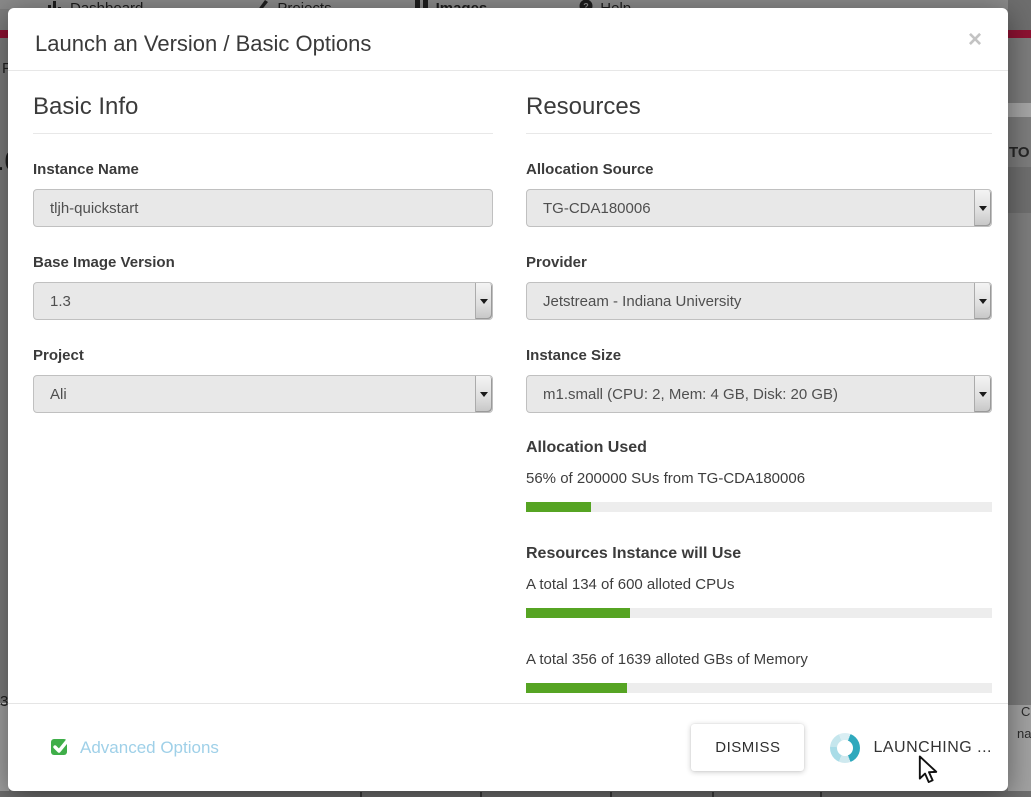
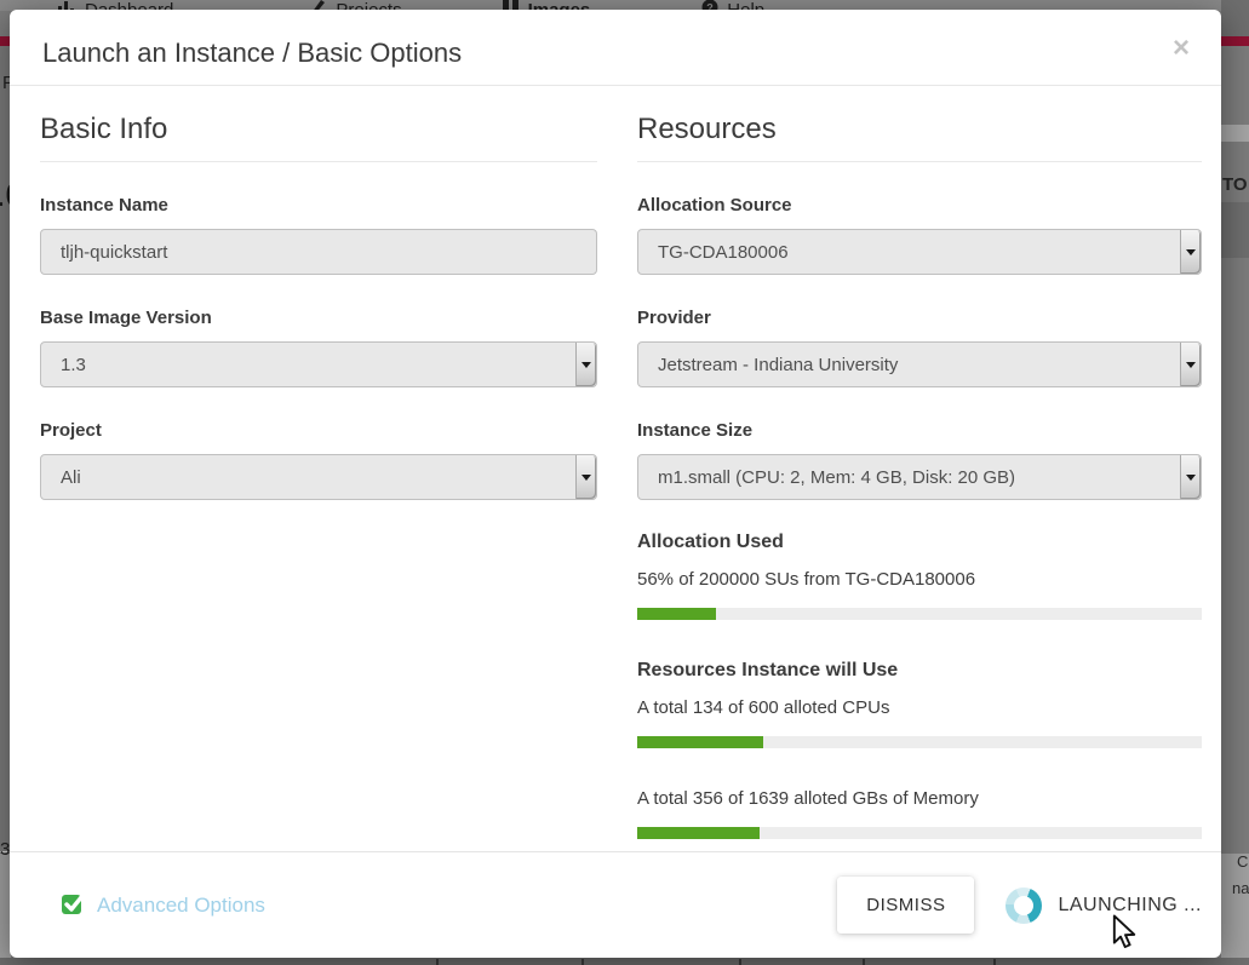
  ?
  TO
  C
  na
- Launch an Version / Basic Options
+ Launch an Instance / Basic Options
  ×
  Basic Info
  Instance Name
  tljh-quickstart
  Base Image Version
  1.3
  Project
  Ali
  Resources
  Allocation Source
  TG-CDA180006
  Provider
  Jetstream - Indiana University
  Instance Size
  m1.small (CPU: 2, Mem: 4 GB, Disk: 20 GB)
  Allocation Used
  56% of 200000 SUs from TG-CDA180006
  Resources Instance will Use
  A total 134 of 600 alloted CPUs
  A total 356 of 1639 alloted GBs of Memory
  Advanced Options
  DISMISS
  LAUNCHING ...
